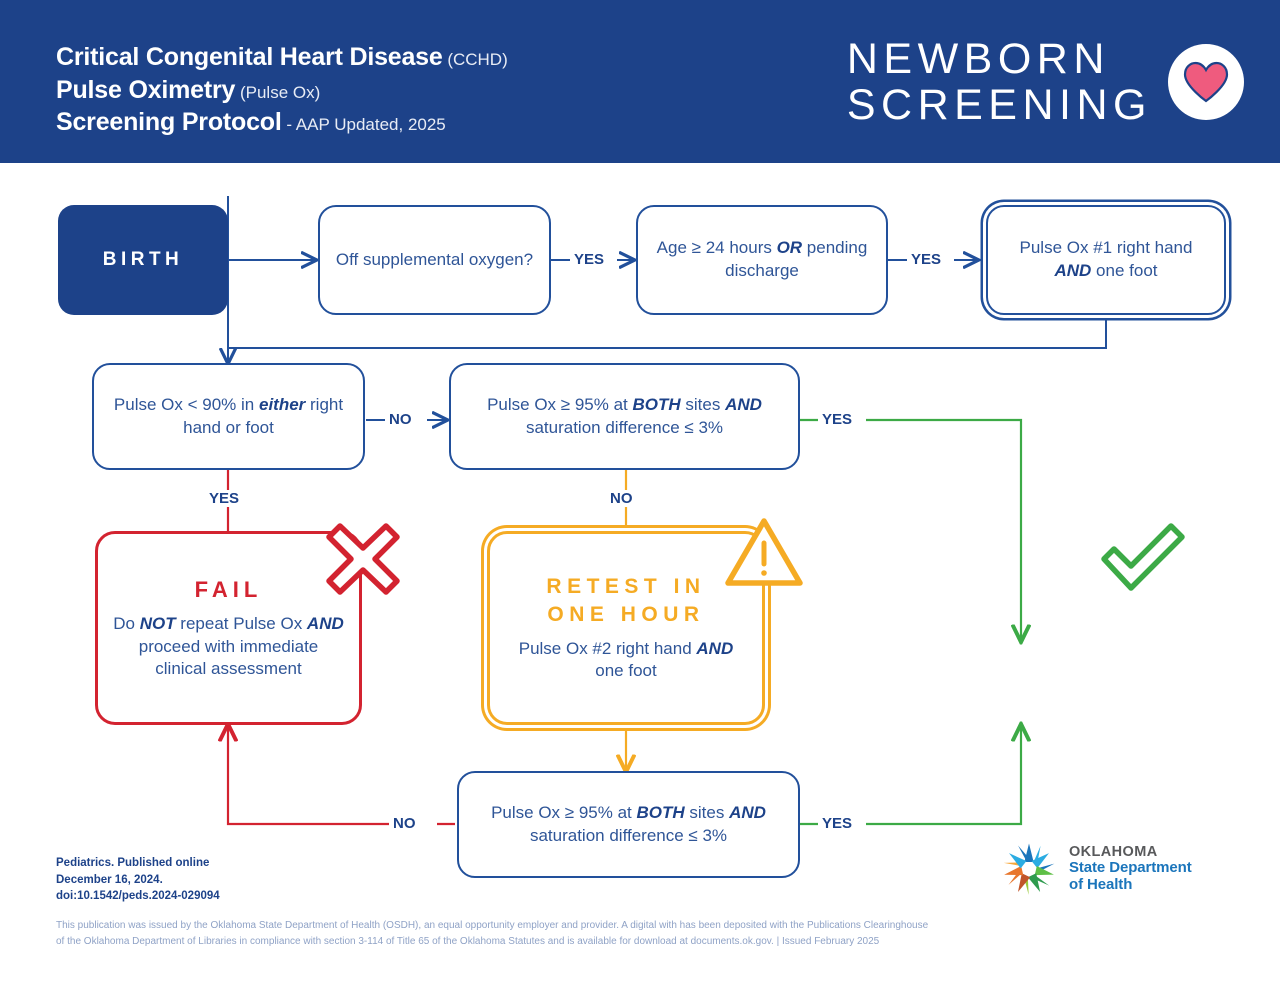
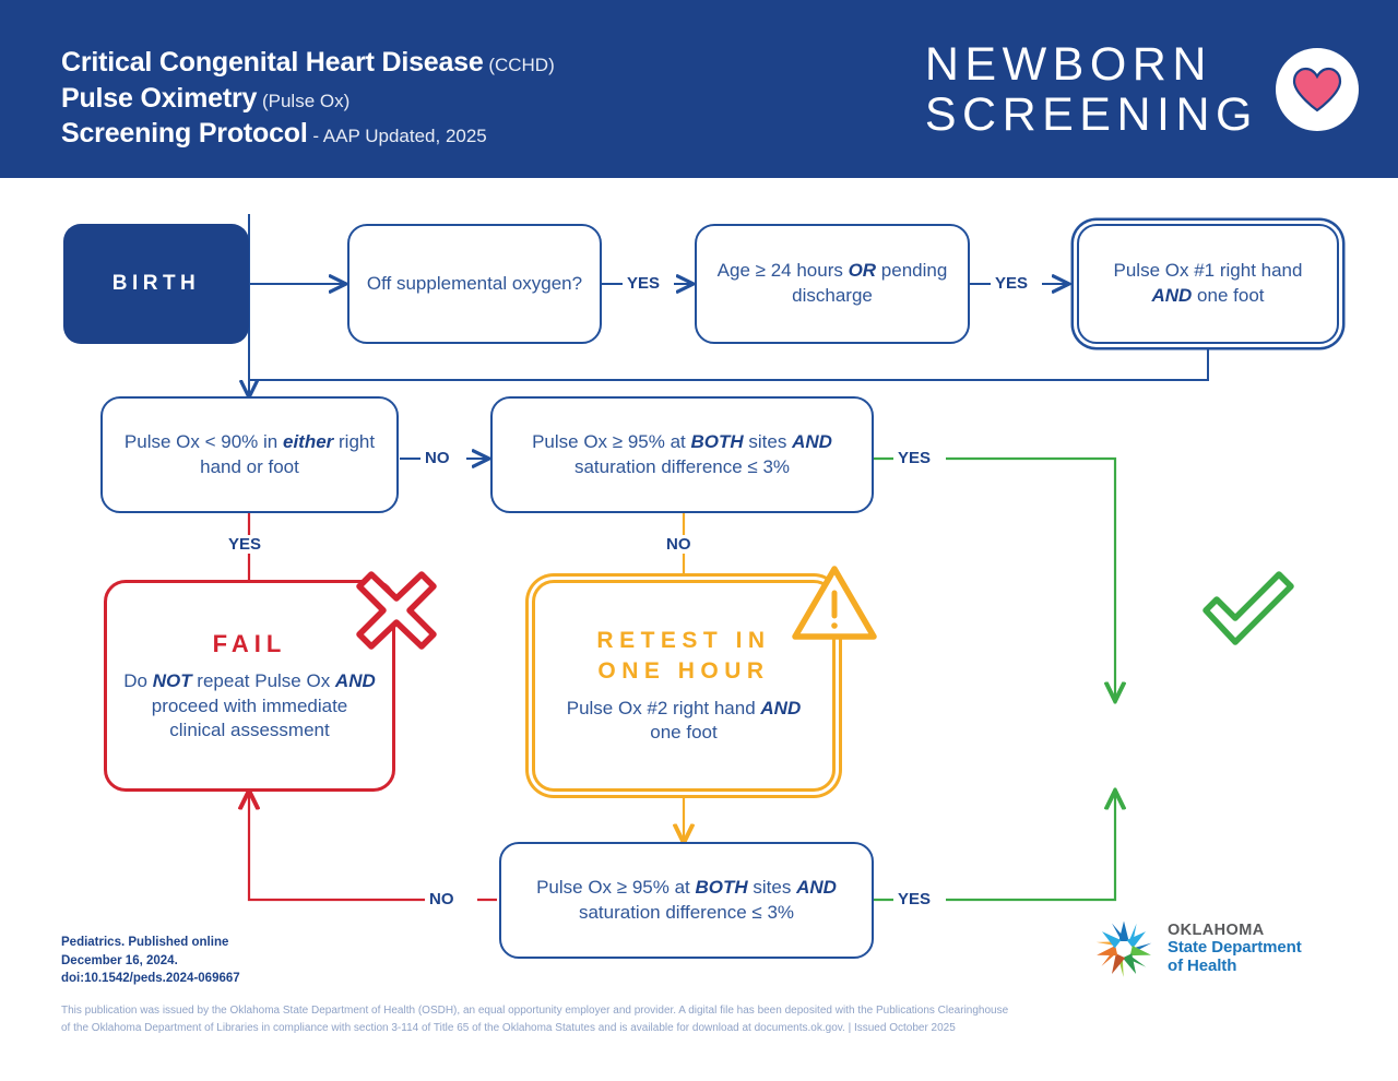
  Critical Congenital Heart Disease (CCHD)
  Pulse Oximetry (Pulse Ox)
  Screening Protocol - AAP Updated, 2025
  NEWBORN
  SCREENING
  BIRTH
  Off supplemental oxygen?
  Age ≥ 24 hours OR pending discharge
  Pulse Ox #1 right hand AND one foot
  YES
  YES
  Pulse Ox < 90% in either right hand or foot
  Pulse Ox ≥ 95% at BOTH sites AND saturation difference ≤ 3%
  NO
  YES
  YES
  NO
  FAIL
  Do NOT repeat Pulse Ox AND proceed with immediate clinical assessment
  RETEST IN
  ONE HOUR
  Pulse Ox #2 right hand AND one foot
  Pulse Ox ≥ 95% at BOTH sites AND saturation difference ≤ 3%
  NO
  YES
  Pediatrics. Published online
  December 16, 2024.
- doi:10.1542/peds.2024-029094
+ doi:10.1542/peds.2024-069667
  OKLAHOMA
  State Department
  of Health
- This publication was issued by the Oklahoma State Department of Health (OSDH), an equal opportunity employer and provider. A digital with has been deposited with the Publications Clearinghouse
+ This publication was issued by the Oklahoma State Department of Health (OSDH), an equal opportunity employer and provider. A digital file has been deposited with the Publications Clearinghouse
- of the Oklahoma Department of Libraries in compliance with section 3-114 of Title 65 of the Oklahoma Statutes and is available for download at documents.ok.gov. | Issued February 2025
+ of the Oklahoma Department of Libraries in compliance with section 3-114 of Title 65 of the Oklahoma Statutes and is available for download at documents.ok.gov. | Issued October 2025
